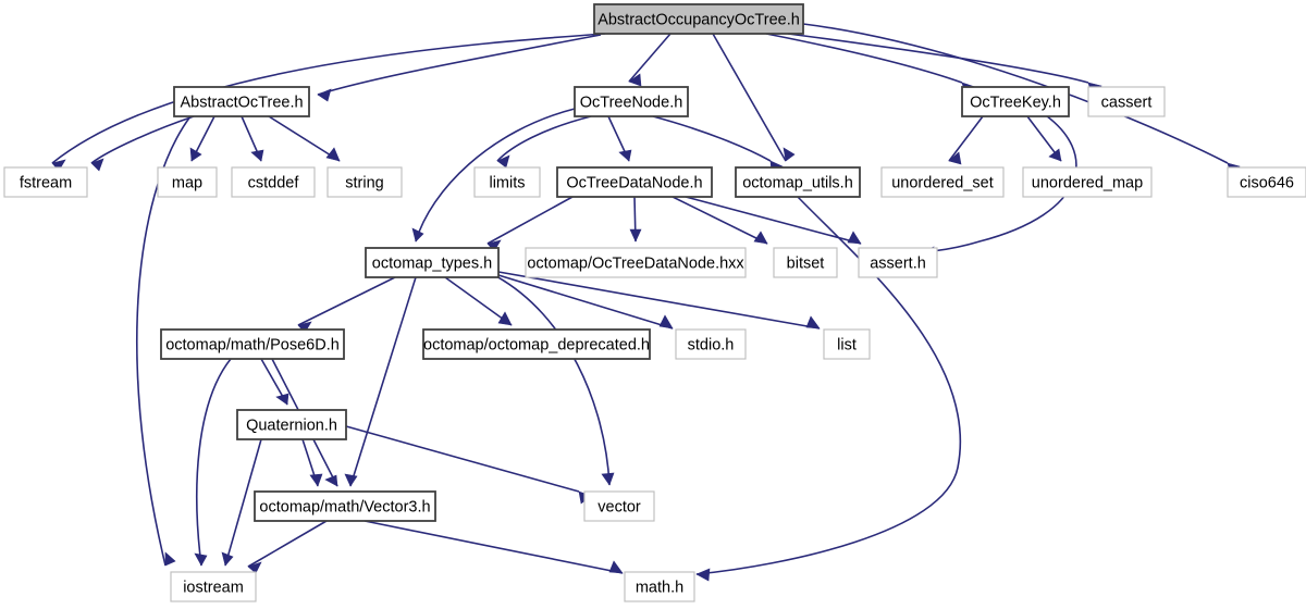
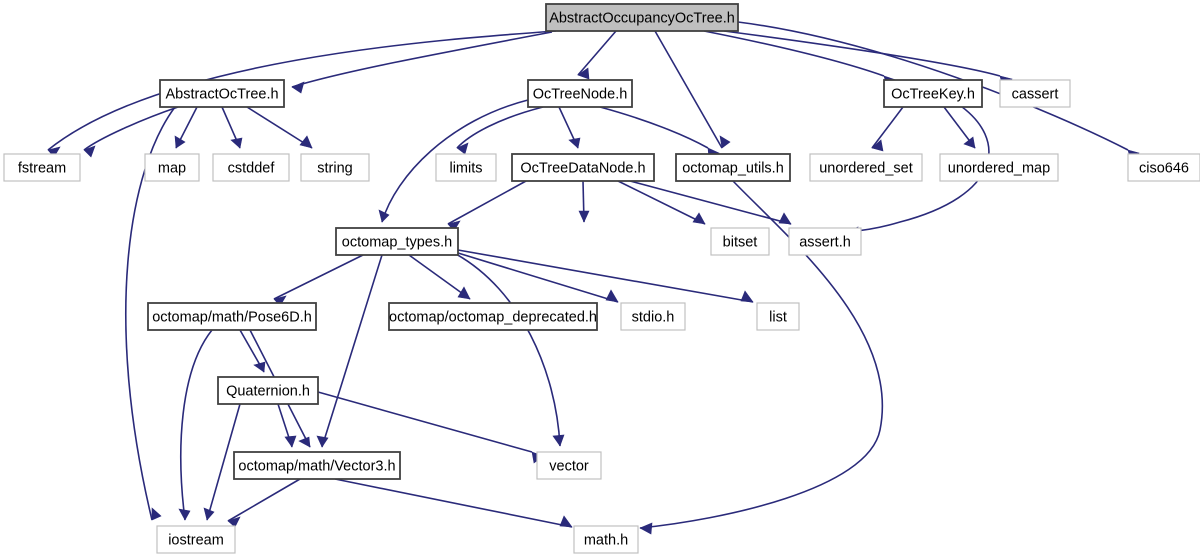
  AbstractOccupancyOcTree.h
  AbstractOcTree.h
  OcTreeNode.h
  OcTreeKey.h
  cassert
  fstream
  map
  cstddef
  string
  limits
  OcTreeDataNode.h
  octomap_utils.h
  unordered_set
  unordered_map
  ciso646
  octomap_types.h
- octomap/OcTreeDataNode.hxx
  bitset
  assert.h
  octomap/math/Pose6D.h
  octomap/octomap_deprecated.h
  stdio.h
  list
  Quaternion.h
  octomap/math/Vector3.h
  vector
  iostream
  math.h
